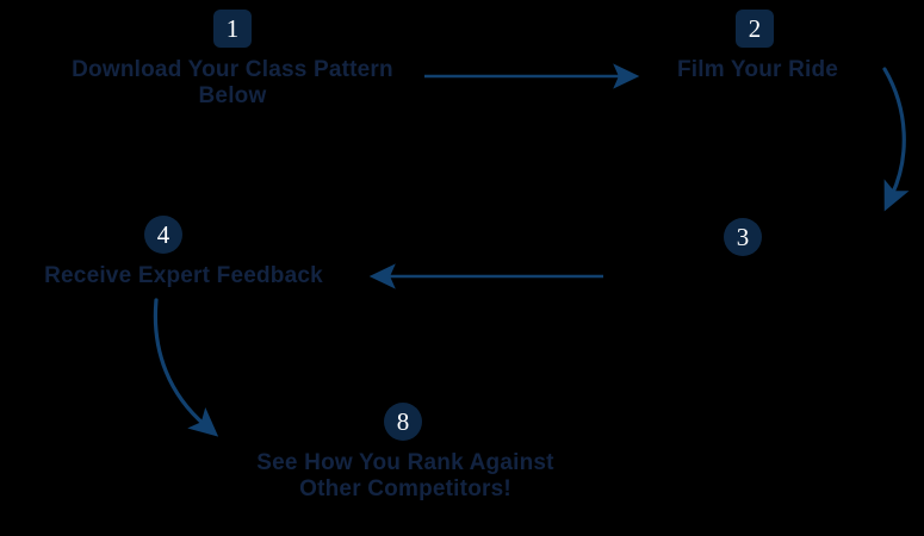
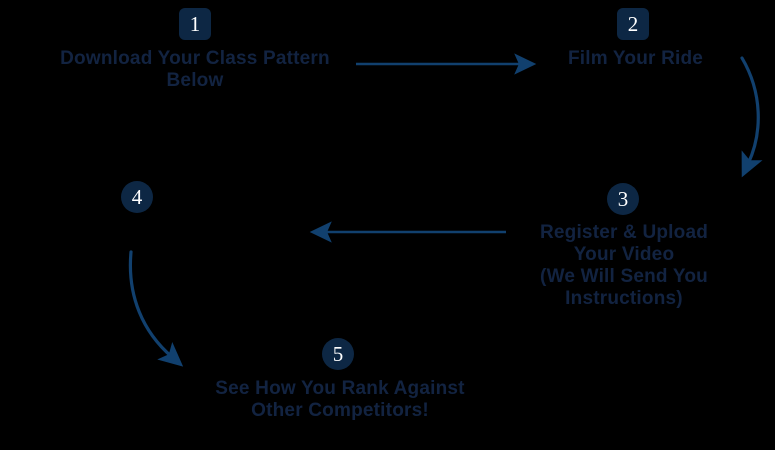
  1
  Download Your Class Pattern
  Below
  2
  Film Your Ride
  3
+ Register & Upload
+ Your Video
+ (We Will Send You
+ Instructions)
  4
- Receive Expert Feedback
- 8
+ 5
  See How You Rank Against
  Other Competitors!
